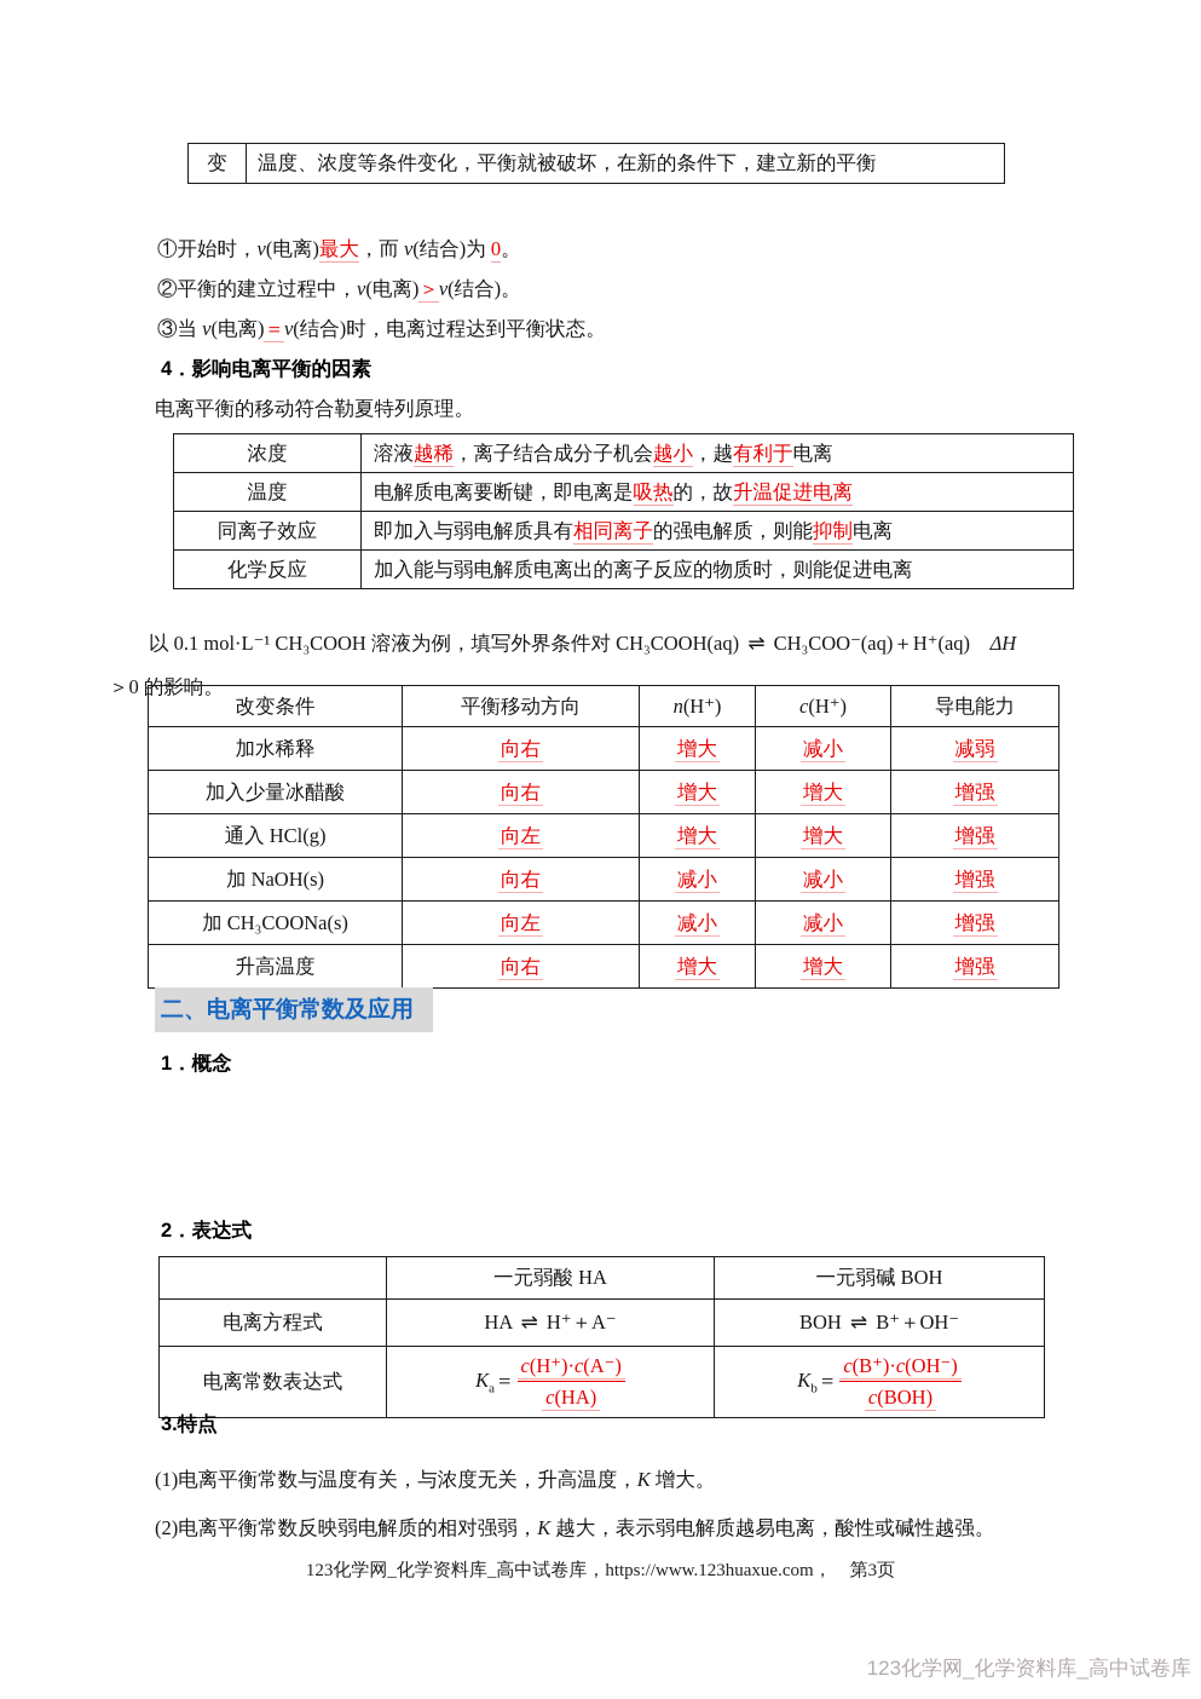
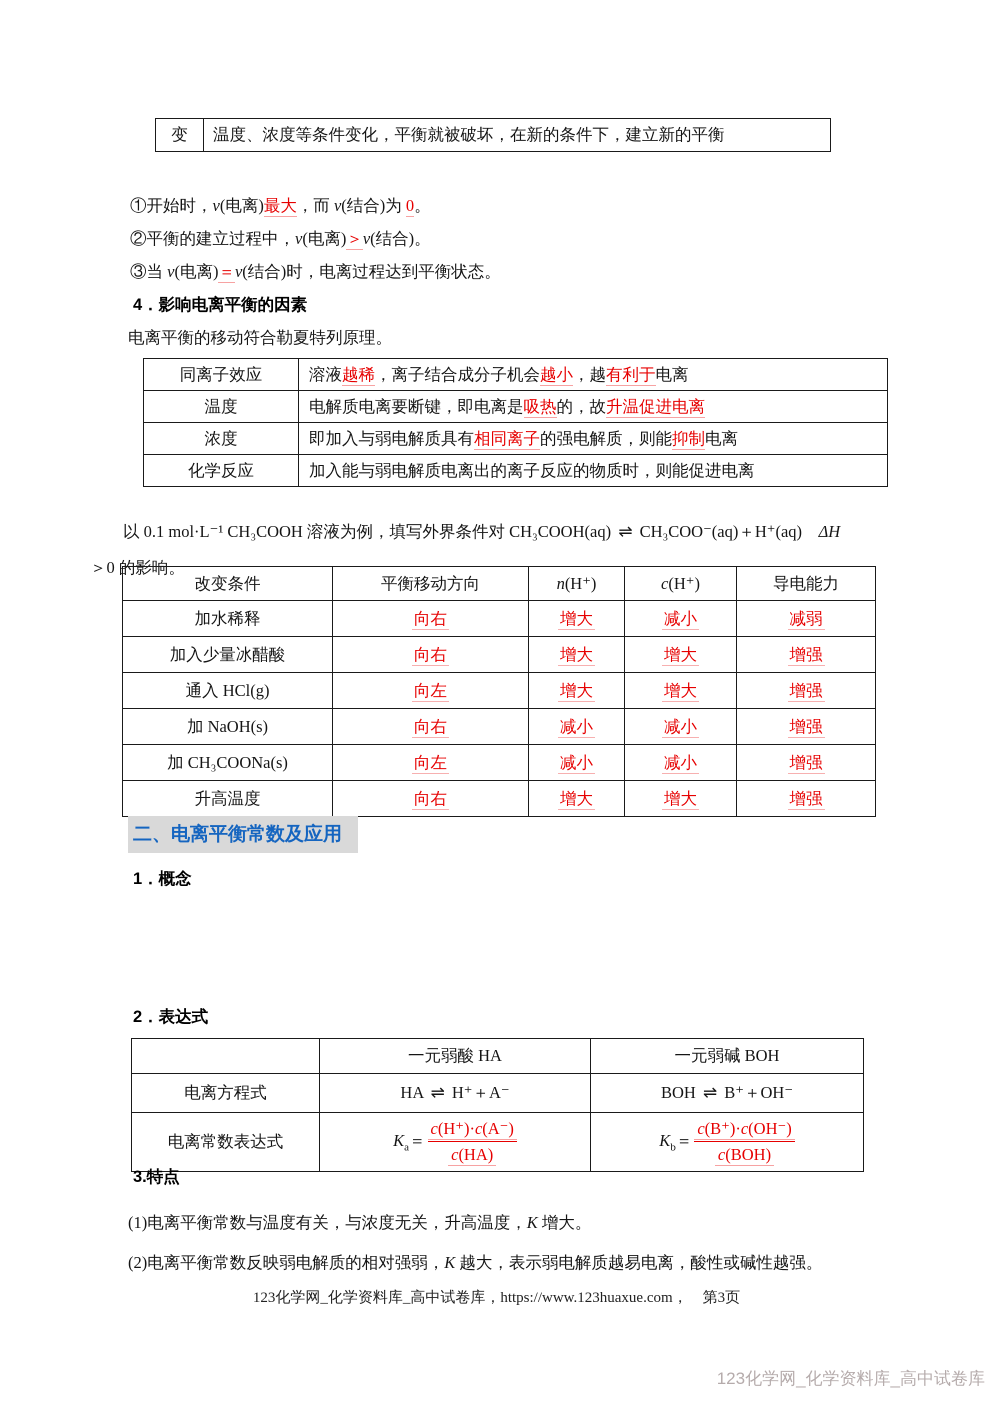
  变	温度、浓度等条件变化，平衡就被破坏，在新的条件下，建立新的平衡
  ①开始时，v(电离)最大，而 v(结合)为 0。
  ②平衡的建立过程中，v(电离)＞v(结合)。
  ③当 v(电离)＝v(结合)时，电离过程达到平衡状态。
  4．影响电离平衡的因素
  电离平衡的移动符合勒夏特列原理。
- 浓度	溶液越稀，离子结合成分子机会越小，越有利于电离
+ 同离子效应	溶液越稀，离子结合成分子机会越小，越有利于电离
  温度	电解质电离要断键，即电离是吸热的，故升温促进电离
- 同离子效应	即加入与弱电解质具有相同离子的强电解质，则能抑制电离
+ 浓度	即加入与弱电解质具有相同离子的强电解质，则能抑制电离
  化学反应	加入能与弱电解质电离出的离子反应的物质时，则能促进电离
  以 0.1 mol·L⁻¹ CH₃COOH 溶液为例，填写外界条件对 CH₃COOH(aq) ⇌ CH₃COO⁻(aq)＋H⁺(aq) ΔH
  ＞0 的影响。
  改变条件	平衡移动方向	n(H⁺)	c(H⁺)	导电能力
  加水稀释	向右	增大	减小	减弱
  加入少量冰醋酸	向右	增大	增大	增强
  通入 HCl(g)	向左	增大	增大	增强
  加 NaOH(s)	向右	减小	减小	增强
  加 CH₃COONa(s)	向左	减小	减小	增强
  升高温度	向右	增大	增大	增强
  二、电离平衡常数及应用
  1．概念
  2．表达式
  	一元弱酸 HA	一元弱碱 BOH
  电离方程式	HA ⇌ H⁺＋A⁻	BOH ⇌ B⁺＋OH⁻
  电离常数表达式	Ka＝c(H⁺)·c(A⁻)c(HA)	Kb＝c(B⁺)·c(OH⁻)c(BOH)
  3.特点
  (1)电离平衡常数与温度有关，与浓度无关，升高温度，K 增大。
  (2)电离平衡常数反映弱电解质的相对强弱，K 越大，表示弱电解质越易电离，酸性或碱性越强。
  123化学网_化学资料库_高中试卷库，https://www.123huaxue.com， 第3页
  123化学网_化学资料库_高中试卷库
